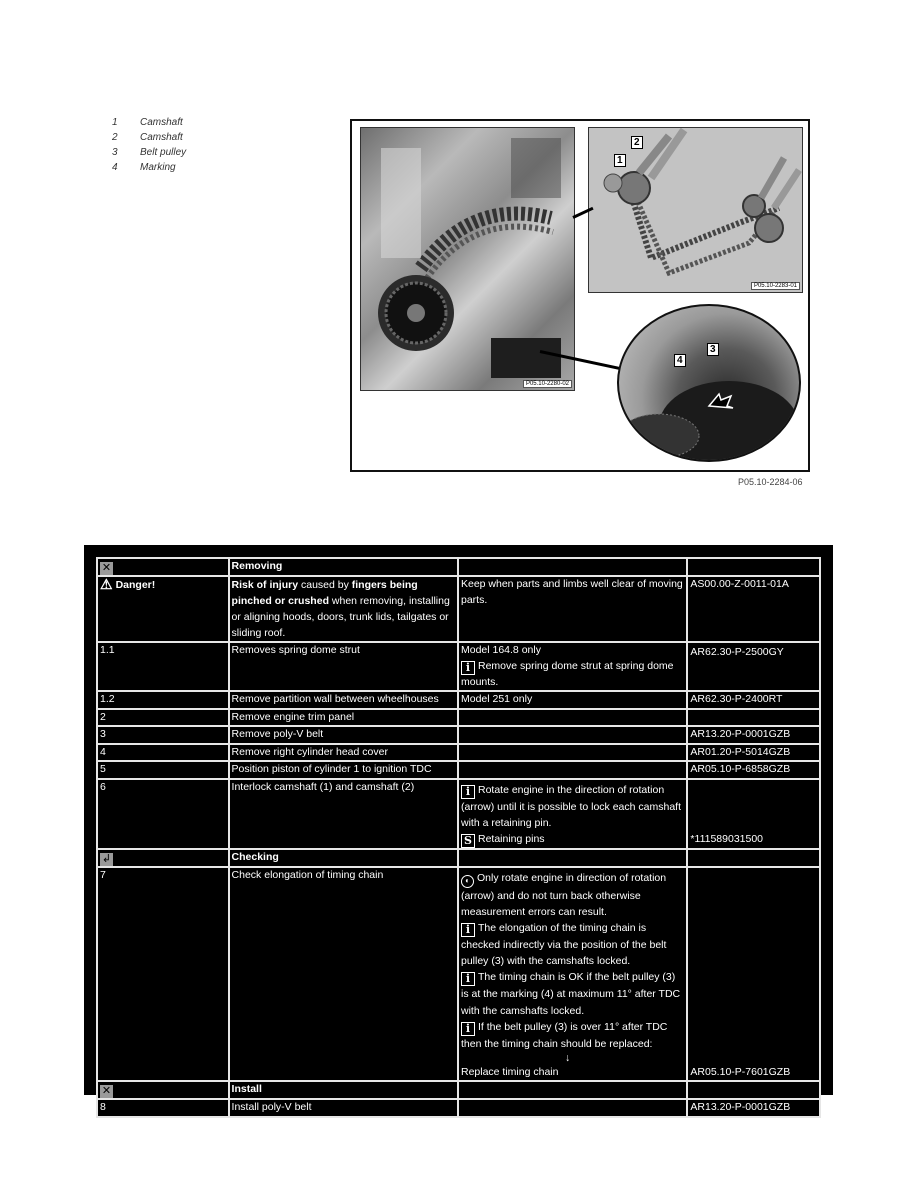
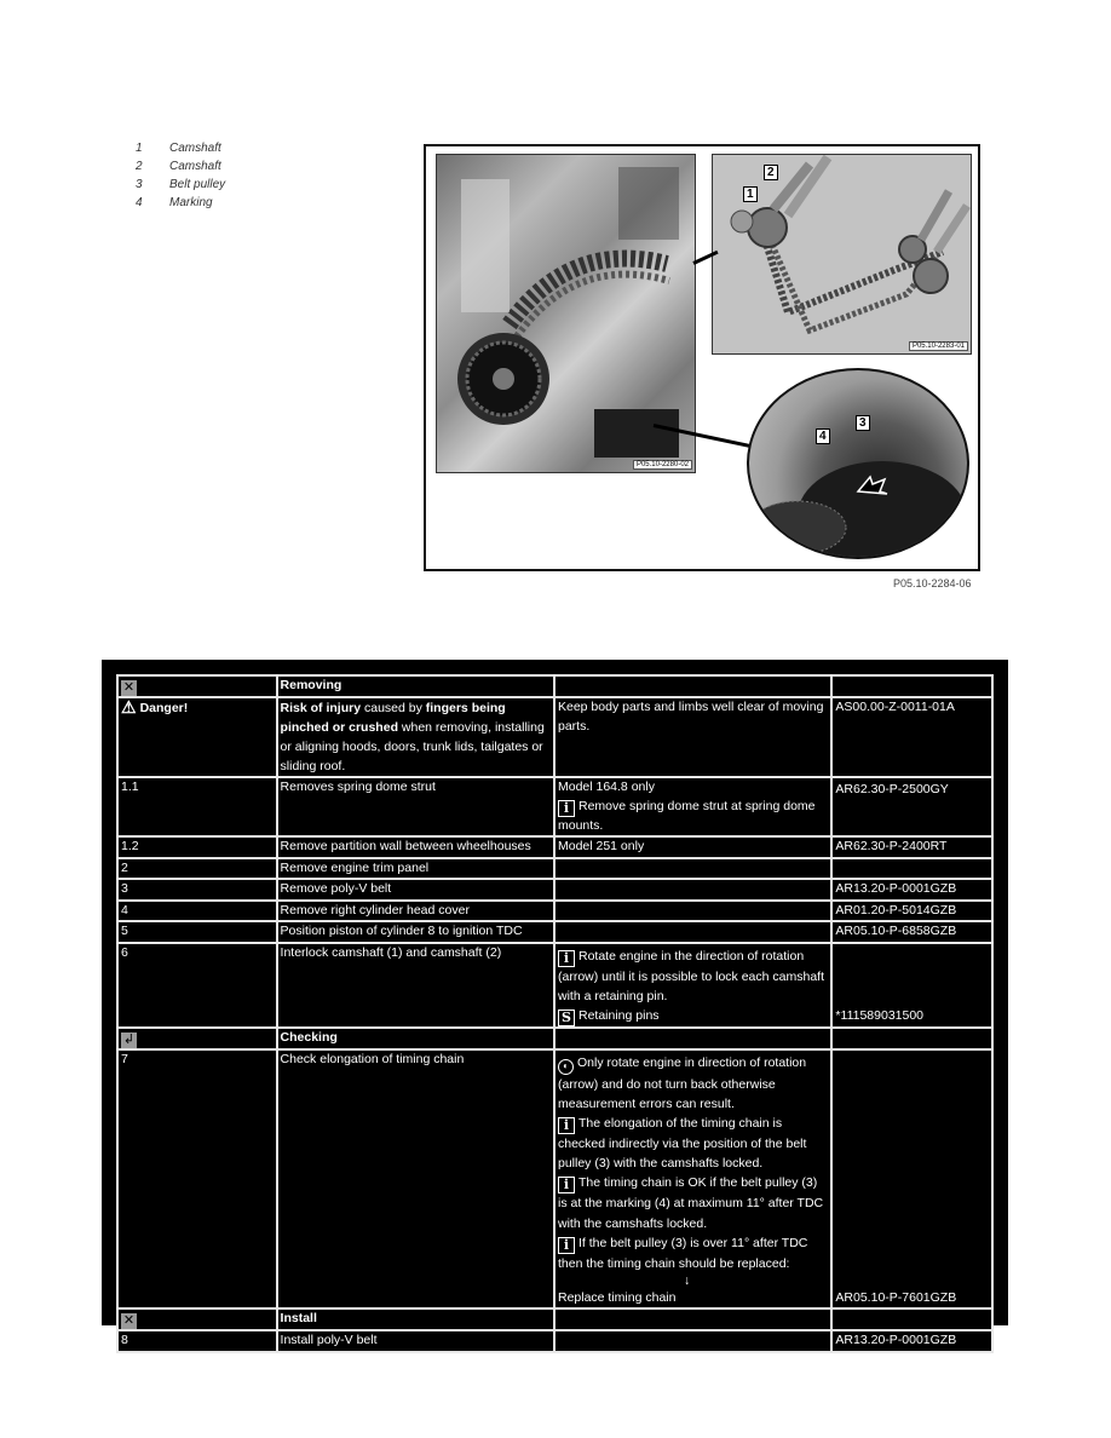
  1
  Camshaft
  2
  Camshaft
  3
  Belt pulley
  4
  Marking
  2
  1
  3
  4
  P05.10-2284-06
  ✕	Removing
- ⚠ Danger!	Risk of injury caused by fingers being pinched or crushed when removing, installing or aligning hoods, doors, trunk lids, tailgates or sliding roof.	Keep when parts and limbs well clear of moving parts.	AS00.00-Z-0011-01A
+ ⚠ Danger!	Risk of injury caused by fingers being pinched or crushed when removing, installing or aligning hoods, doors, trunk lids, tailgates or sliding roof.	Keep body parts and limbs well clear of moving parts.	AS00.00-Z-0011-01A
  1.1	Removes spring dome strut	Model 164.8 only i Remove spring dome strut at spring dome mounts.	AR62.30-P-2500GY
  1.2	Remove partition wall between wheelhouses	Model 251 only	AR62.30-P-2400RT
  2	Remove engine trim panel
  3	Remove poly-V belt		AR13.20-P-0001GZB
  4	Remove right cylinder head cover		AR01.20-P-5014GZB
- 5	Position piston of cylinder 1 to ignition TDC		AR05.10-P-6858GZB
+ 5	Position piston of cylinder 8 to ignition TDC		AR05.10-P-6858GZB
  6	Interlock camshaft (1) and camshaft (2)	i Rotate engine in the direction of rotation (arrow) until it is possible to lock each camshaft with a retaining pin. S Retaining pins	*111589031500
  ↲	Checking
  7	Check elongation of timing chain	◐ Only rotate engine in direction of rotation (arrow) and do not turn back otherwise measurement errors can result. i The elongation of the timing chain is checked indirectly via the position of the belt pulley (3) with the camshafts locked. i The timing chain is OK if the belt pulley (3) is at the marking (4) at maximum 11° after TDC with the camshafts locked. i If the belt pulley (3) is over 11° after TDC then the timing chain should be replaced: ↓ Replace timing chain	AR05.10-P-7601GZB
  ✕	Install
  8	Install poly-V belt		AR13.20-P-0001GZB
